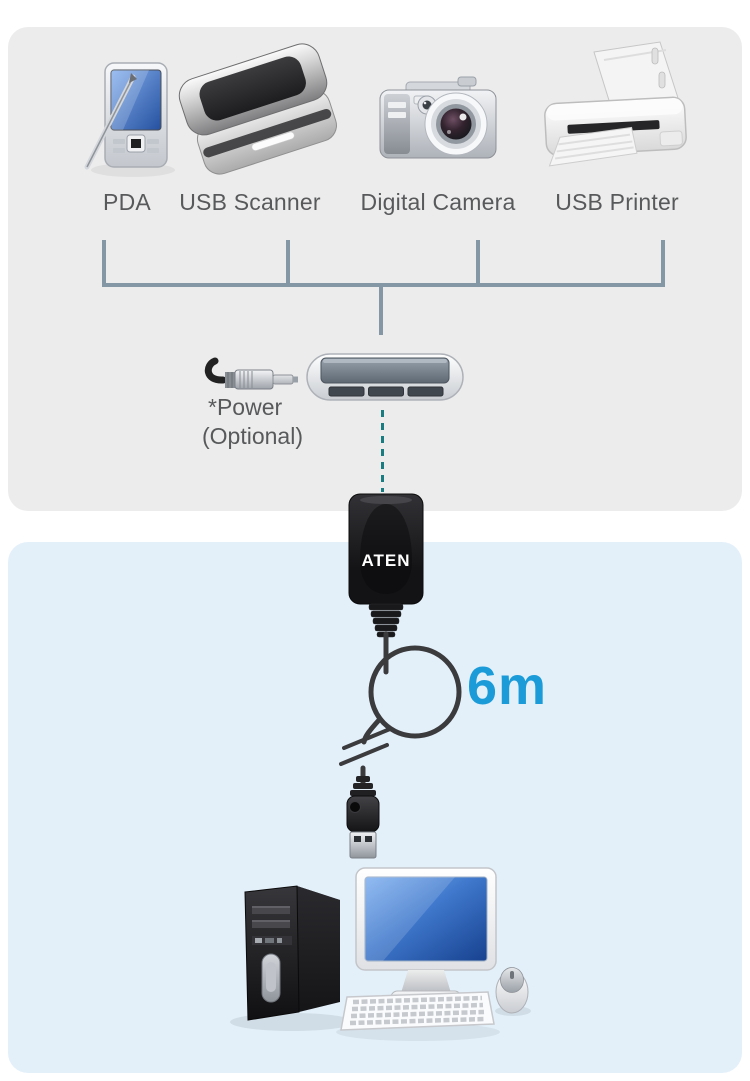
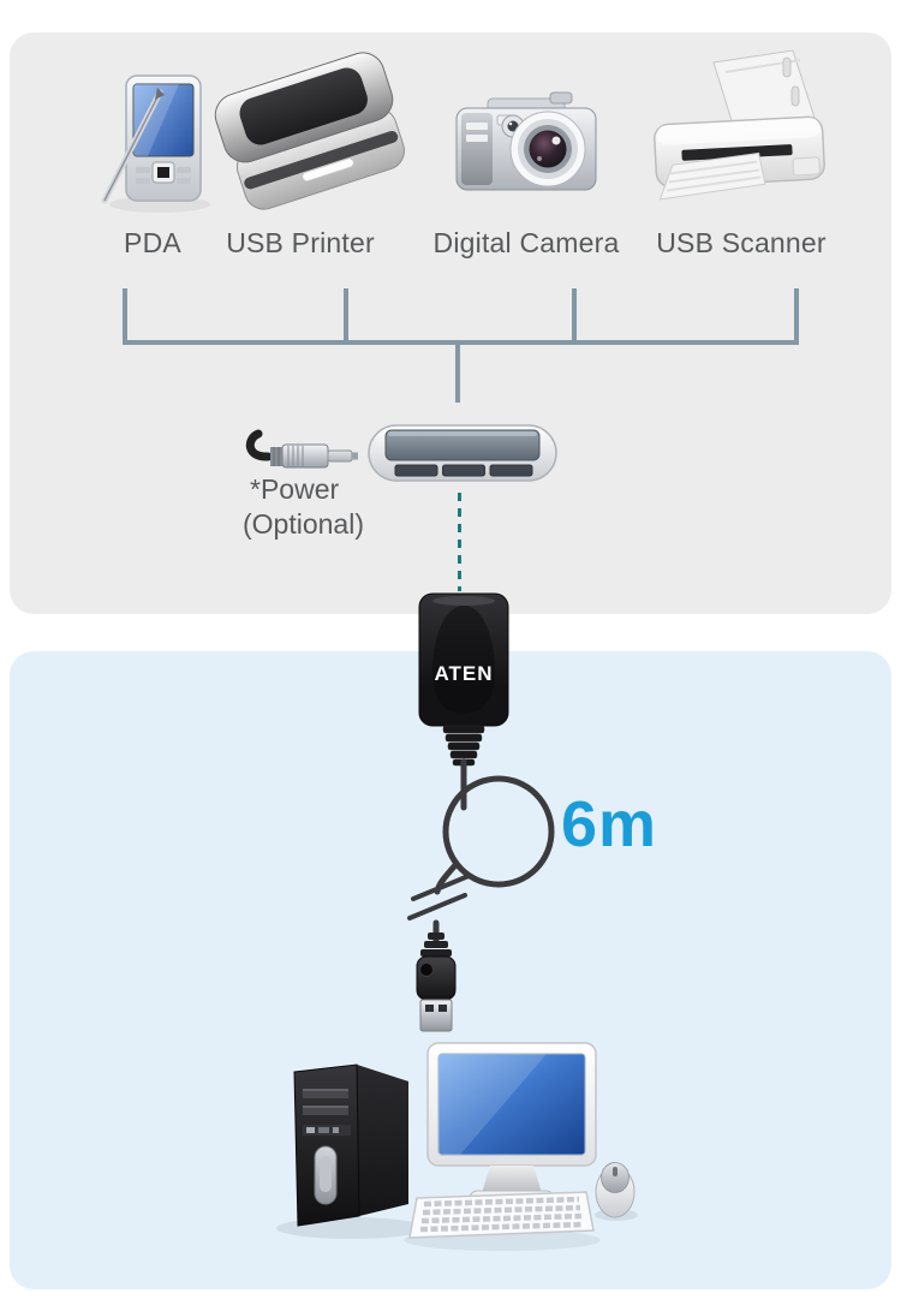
  PDA
- USB Scanner
+ USB Printer
  Digital Camera
- USB Printer
+ USB Scanner
  *Power
  (Optional)
  ATEN
  6m
